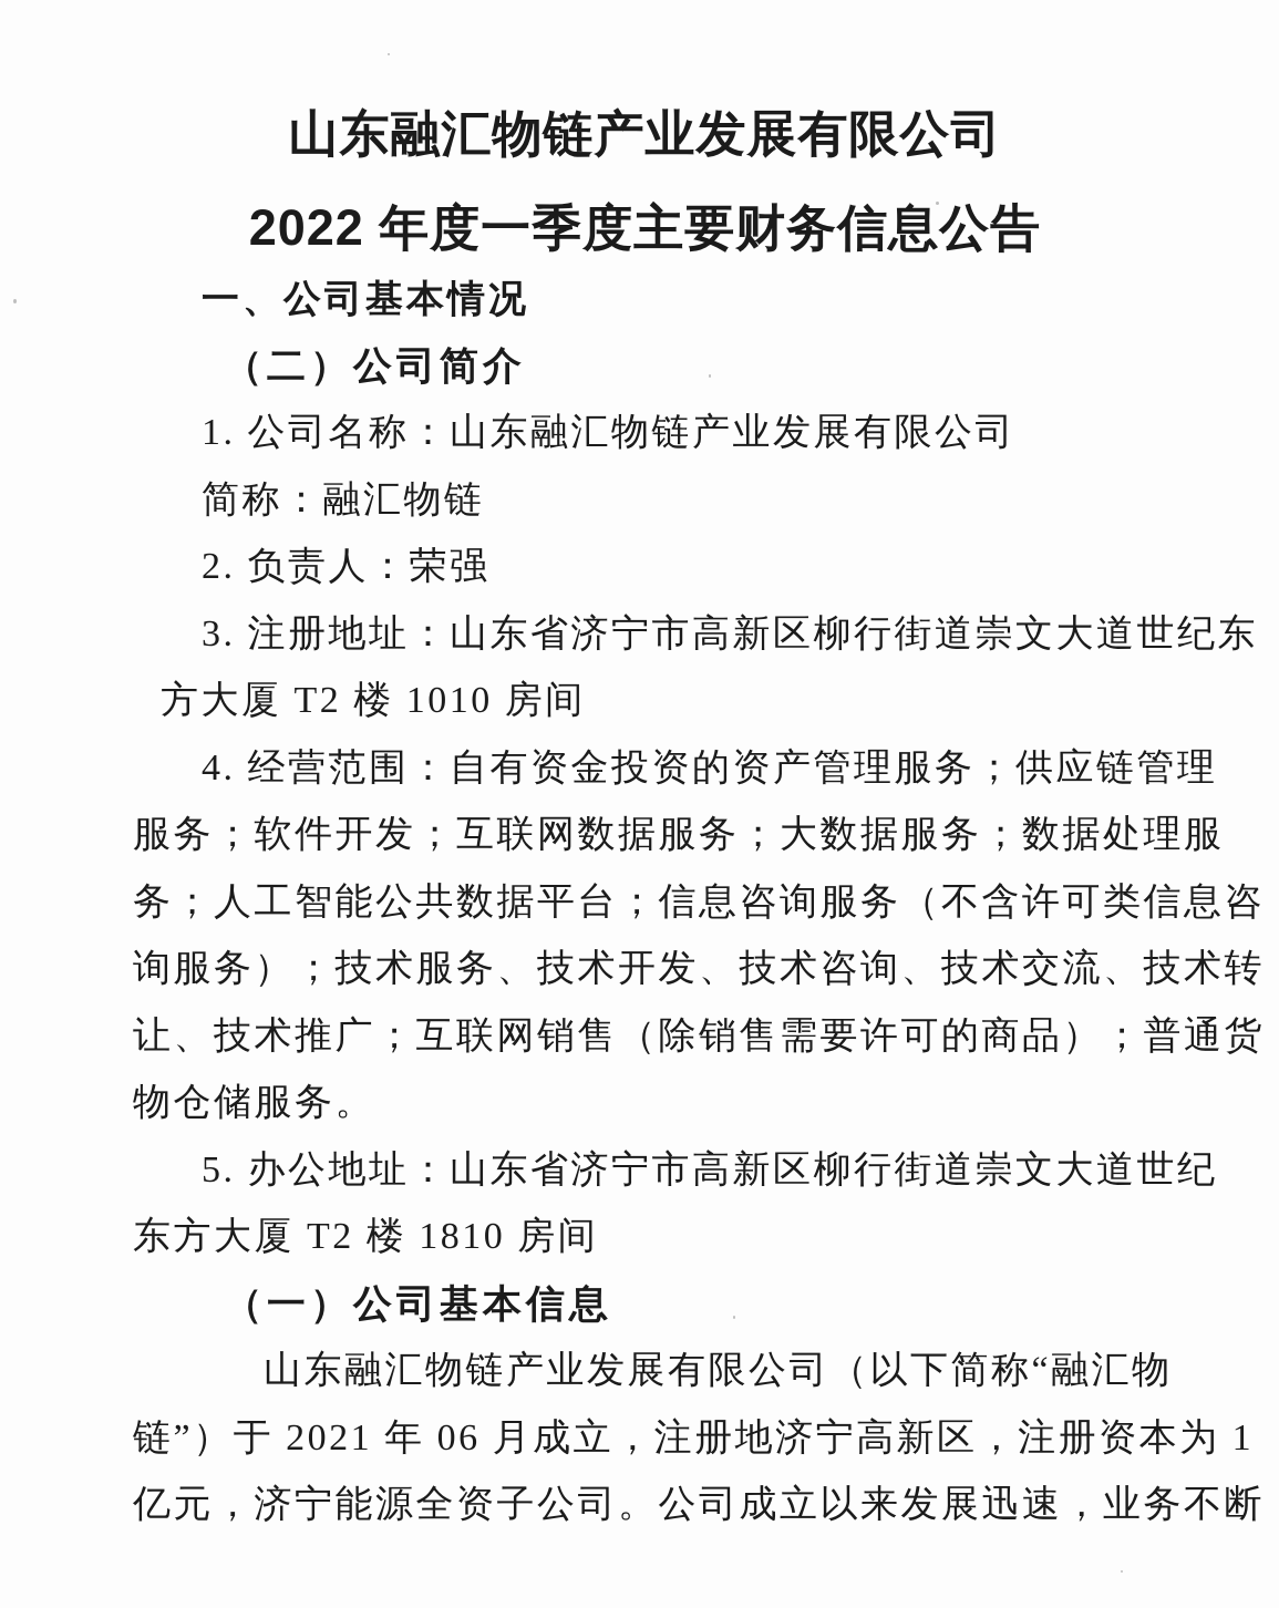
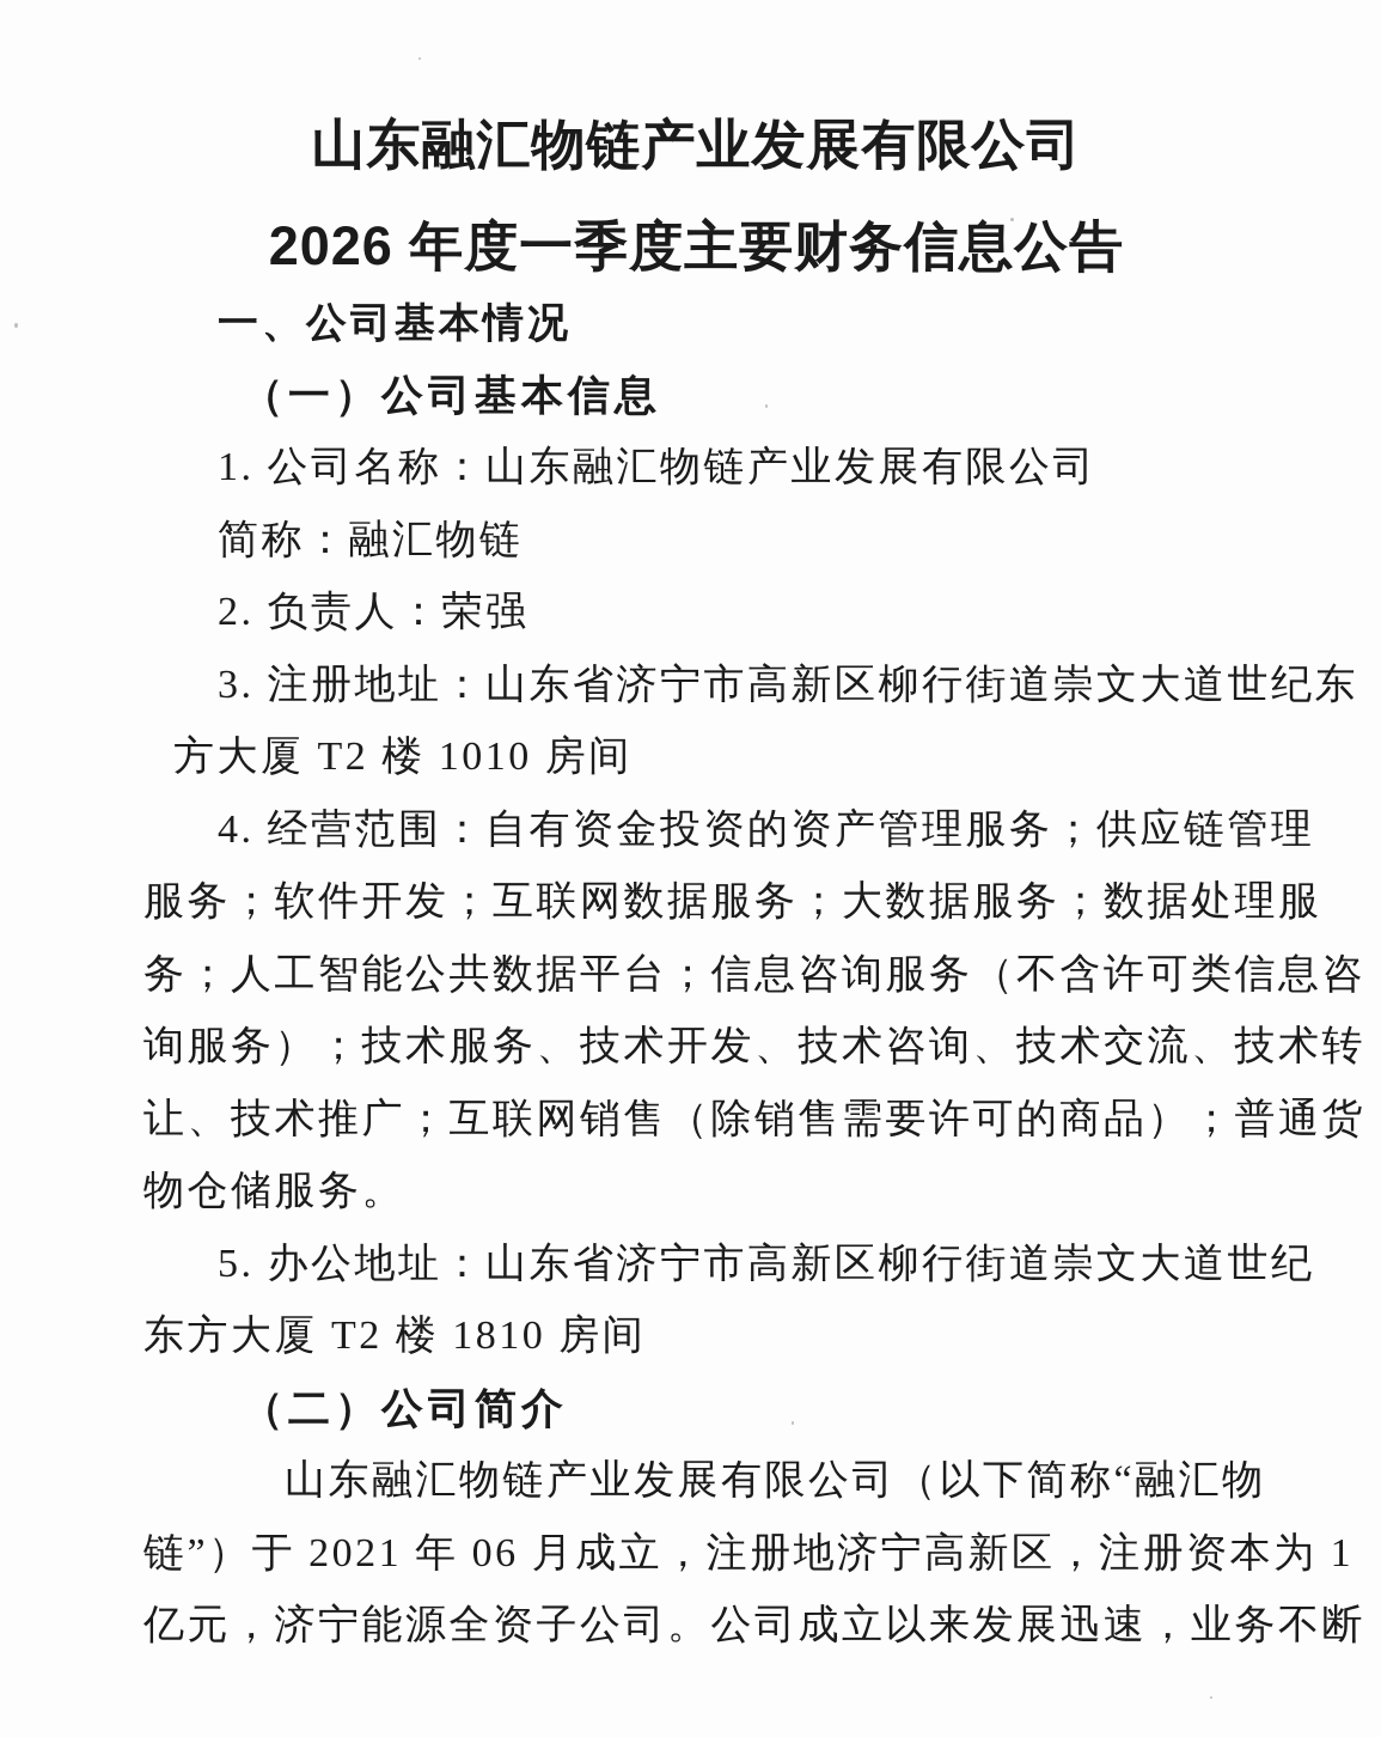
  山东融汇物链产业发展有限公司
- 2022 年度一季度主要财务信息公告
+ 2026 年度一季度主要财务信息公告
  一、公司基本情况
- （二）公司简介
+ （一）公司基本信息
  1. 公司名称：山东融汇物链产业发展有限公司
  简称：融汇物链
  2. 负责人：荣强
  3. 注册地址：山东省济宁市高新区柳行街道崇文大道世纪东
  方大厦 T2 楼 1010 房间
  4. 经营范围：自有资金投资的资产管理服务；供应链管理
  服务；软件开发；互联网数据服务；大数据服务；数据处理服
  务；人工智能公共数据平台；信息咨询服务（不含许可类信息咨
  询服务）；技术服务、技术开发、技术咨询、技术交流、技术转
  让、技术推广；互联网销售（除销售需要许可的商品）；普通货
  物仓储服务。
  5. 办公地址：山东省济宁市高新区柳行街道崇文大道世纪
  东方大厦 T2 楼 1810 房间
- （一）公司基本信息
+ （二）公司简介
  山东融汇物链产业发展有限公司（以下简称“融汇物
  链”）于 2021 年 06 月成立，注册地济宁高新区，注册资本为 1
  亿元，济宁能源全资子公司。公司成立以来发展迅速，业务不断
